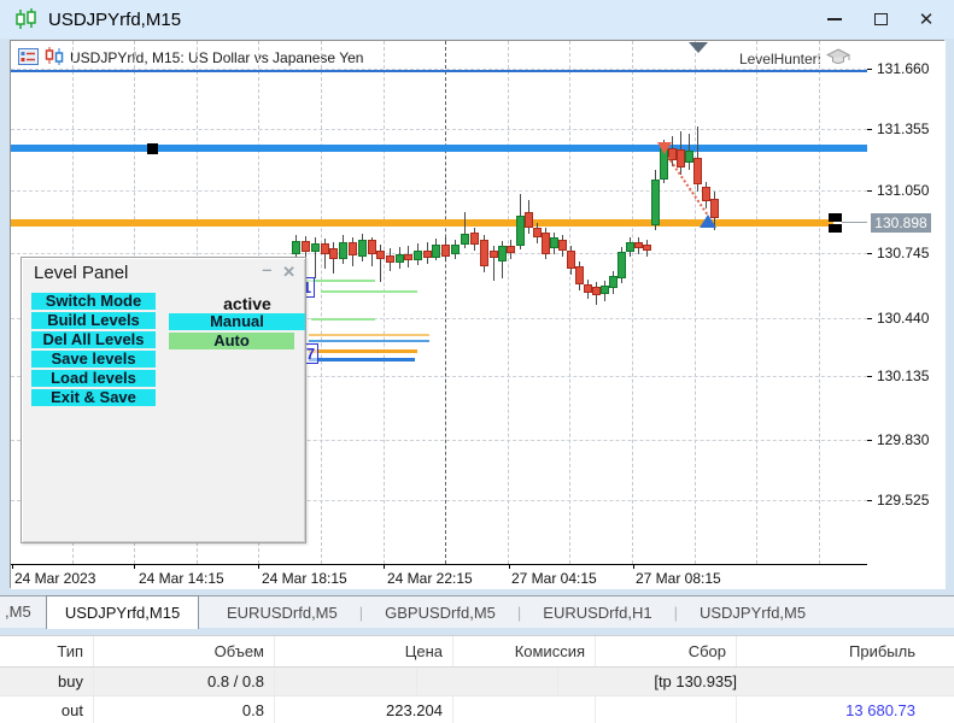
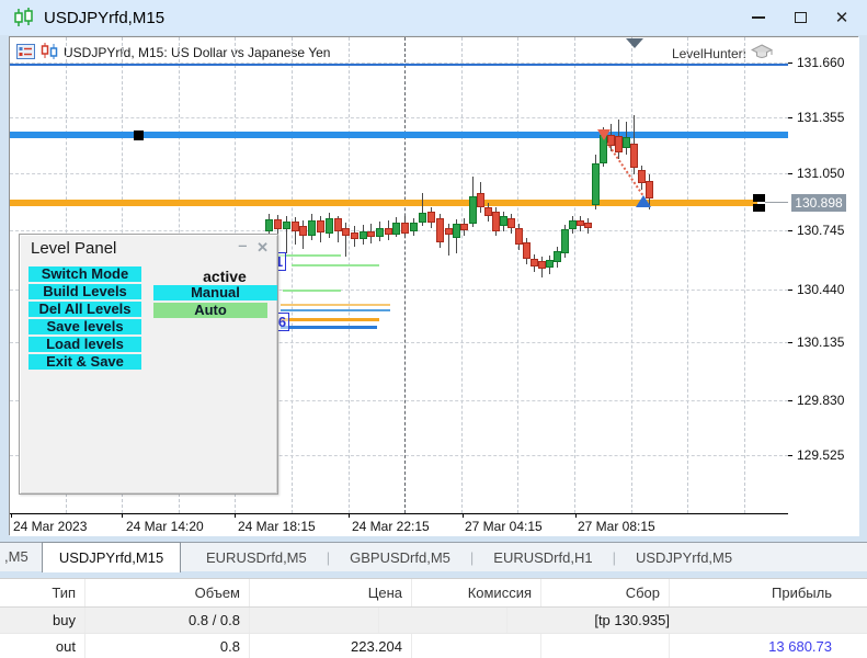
  USDJPYrfd,M15
  ✕
  USDJPYrfd, M15: US Dollar vs Japanese Yen
  LevelHunter!
  1
- 7
+ 6
  24 Mar 2023
- 24 Mar 14:15
+ 24 Mar 14:20
  24 Mar 18:15
  24 Mar 22:15
  27 Mar 04:15
  27 Mar 08:15
  131.660
  131.355
  131.050
  130.745
  130.440
  130.135
  129.830
  129.525
  130.898
  Level Panel
  ‒
  ✕
  Switch Mode
  Build Levels
  Del All Levels
  Save levels
  Load levels
  Exit & Save
  active
  Manual
  Auto
  ,M5
  USDJPYrfd,M15
  EURUSDrfd,M5
  |
  GBPUSDrfd,M5
  |
  EURUSDrfd,H1
  |
  USDJPYrfd,M5
  Тип
  Объем
  Цена
  Комиссия
  Сбор
  Прибыль
  buy
  0.8 / 0.8
  [tp 130.935]
  out
  0.8
  223.204
  13 680.73
